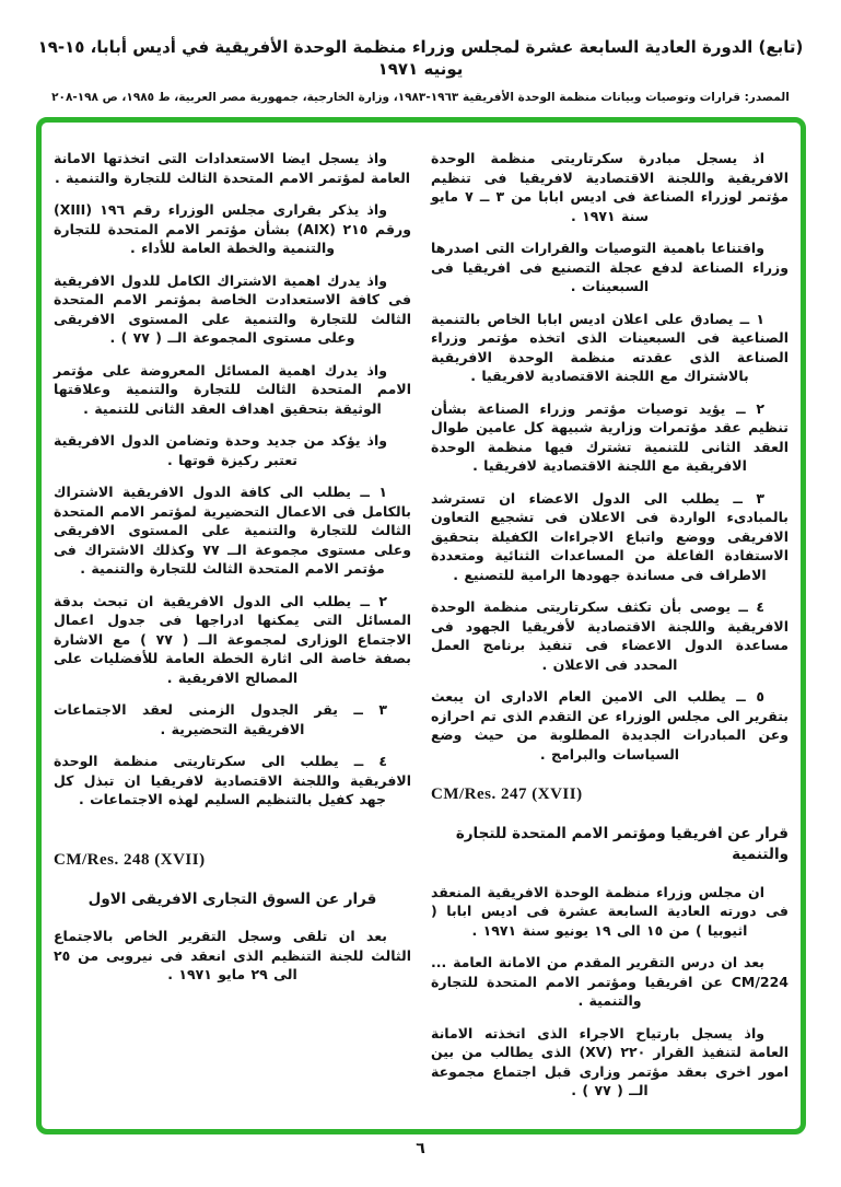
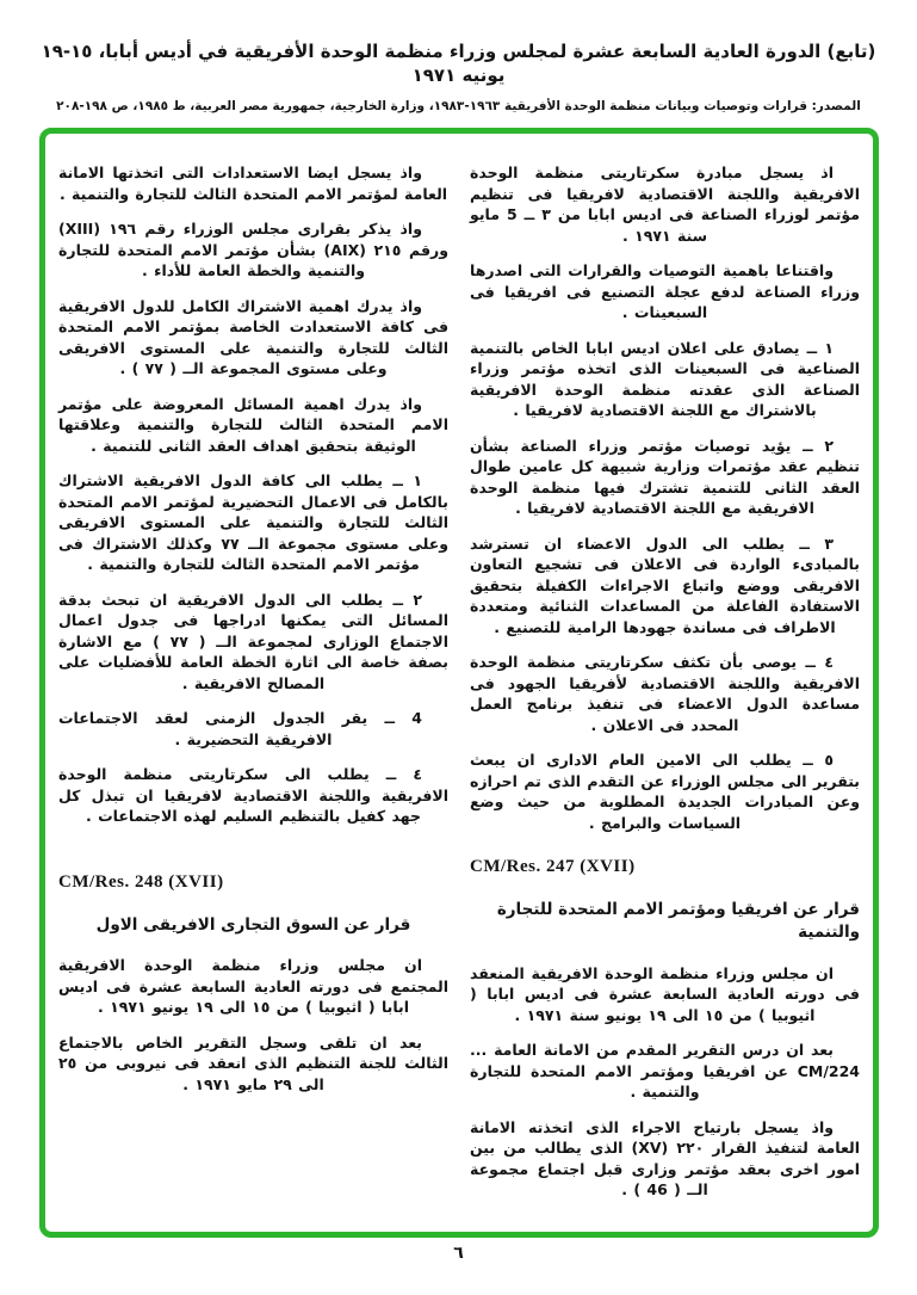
  (تابع) الدورة العادية السابعة عشرة لمجلس وزراء منظمة الوحدة الأفريقية في أديس أبابا، ١٥-١٩ يونيه ١٩٧١
  المصدر: قرارات وتوصيات وبيانات منظمة الوحدة الأفريقية ١٩٦٣-١٩٨٣، وزارة الخارجية، جمهورية مصر العربية، ط ١٩٨٥، ص ١٩٨-٢٠٨
- اذ يسجل مبادرة سكرتاريتى منظمة الوحدة الافريقية واللجنة الاقتصادية لافريقيا فى تنظيم مؤتمر لوزراء الصناعة فى اديس ابابا من ٣ ــ ٧ مايو سنة ١٩٧١ .
+ اذ يسجل مبادرة سكرتاريتى منظمة الوحدة الافريقية واللجنة الاقتصادية لافريقيا فى تنظيم مؤتمر لوزراء الصناعة فى اديس ابابا من ٣ ــ 5 مايو سنة ١٩٧١ .
  واقتناعا باهمية التوصيات والقرارات التى اصدرها وزراء الصناعة لدفع عجلة التصنيع فى افريقيا فى السبعينات .
  ١ ــ يصادق على اعلان اديس ابابا الخاص بالتنمية الصناعية فى السبعينات الذى اتخذه مؤتمر وزراء الصناعة الذى عقدته منظمة الوحدة الافريقية بالاشتراك مع اللجنة الاقتصادية لافريقيا .
  ٢ ــ يؤيد توصيات مؤتمر وزراء الصناعة بشأن تنظيم عقد مؤتمرات وزارية شبيهة كل عامين طوال العقد الثانى للتنمية تشترك فيها منظمة الوحدة الافريقية مع اللجنة الاقتصادية لافريقيا .
  ٣ ــ يطلب الى الدول الاعضاء ان تسترشد بالمبادىء الواردة فى الاعلان فى تشجيع التعاون الافريقى ووضع واتباع الاجراءات الكفيلة بتحقيق الاستفادة الفاعلة من المساعدات الثنائية ومتعددة الاطراف فى مساندة جهودها الرامية للتصنيع .
  ٤ ــ يوصى بأن تكثف سكرتاريتى منظمة الوحدة الافريقية واللجنة الاقتصادية لأفريقيا الجهود فى مساعدة الدول الاعضاء فى تنفيذ برنامج العمل المحدد فى الاعلان .
  ٥ ــ يطلب الى الامين العام الادارى ان يبعث بتقرير الى مجلس الوزراء عن التقدم الذى تم احرازه وعن المبادرات الجديدة المطلوبة من حيث وضع السياسات والبرامج .
  CM/Res. 247 (XVII)
  قرار عن افريقيا ومؤتمر الامم المتحدة للتجارة والتنمية
  ان مجلس وزراء منظمة الوحدة الافريقية المنعقد فى دورته العادية السابعة عشرة فى اديس ابابا ( اثيوبيا ) من ١٥ الى ١٩ يونيو سنة ١٩٧١ .
  بعد ان درس التقرير المقدم من الامانة العامة ... CM/224 عن افريقيا ومؤتمر الامم المتحدة للتجارة والتنمية .
- واذ يسجل بارتياح الاجراء الذى اتخذته الامانة العامة لتنفيذ القرار ٢٢٠ (XV) الذى يطالب من بين امور اخرى بعقد مؤتمر وزارى قبل اجتماع مجموعة الــ ( ٧٧ ) .
+ واذ يسجل بارتياح الاجراء الذى اتخذته الامانة العامة لتنفيذ القرار ٢٢٠ (XV) الذى يطالب من بين امور اخرى بعقد مؤتمر وزارى قبل اجتماع مجموعة الــ ( 46 ) .
  واذ يسجل ايضا الاستعدادات التى اتخذتها الامانة العامة لمؤتمر الامم المتحدة الثالث للتجارة والتنمية .
  واذ يذكر بقرارى مجلس الوزراء رقم ١٩٦ (XIII) ورقم ٢١٥ (AIX) بشأن مؤتمر الامم المتحدة للتجارة والتنمية والخطة العامة للأداء .
  واذ يدرك اهمية الاشتراك الكامل للدول الافريقية فى كافة الاستعدادت الخاصة بمؤتمر الامم المتحدة الثالث للتجارة والتنمية على المستوى الافريقى وعلى مستوى المجموعة الــ ( ٧٧ ) .
  واذ يدرك اهمية المسائل المعروضة على مؤتمر الامم المتحدة الثالث للتجارة والتنمية وعلاقتها الوثيقة بتحقيق اهداف العقد الثانى للتنمية .
- واذ يؤكد من جديد وحدة وتضامن الدول الافريقية تعتبر ركيزة قوتها .
  ١ ــ يطلب الى كافة الدول الافريقية الاشتراك بالكامل فى الاعمال التحضيرية لمؤتمر الامم المتحدة الثالث للتجارة والتنمية على المستوى الافريقى وعلى مستوى مجموعة الــ ٧٧ وكذلك الاشتراك فى مؤتمر الامم المتحدة الثالث للتجارة والتنمية .
  ٢ ــ يطلب الى الدول الافريقية ان تبحث بدقة المسائل التى يمكنها ادراجها فى جدول اعمال الاجتماع الوزارى لمجموعة الــ ( ٧٧ ) مع الاشارة بصفة خاصة الى اثارة الخطة العامة للأفضليات على المصالح الافريقية .
- ٣ ــ يقر الجدول الزمنى لعقد الاجتماعات الافريقية التحضيرية .
+ 4 ــ يقر الجدول الزمنى لعقد الاجتماعات الافريقية التحضيرية .
  ٤ ــ يطلب الى سكرتاريتى منظمة الوحدة الافريقية واللجنة الاقتصادية لافريقيا ان تبذل كل جهد كفيل بالتنظيم السليم لهذه الاجتماعات .
  CM/Res. 248 (XVII)
  قرار عن السوق التجارى الافريقى الاول
+ ان مجلس وزراء منظمة الوحدة الافريقية المجتمع فى دورته العادية السابعة عشرة فى اديس ابابا ( اثيوبيا ) من ١٥ الى ١٩ يونيو ١٩٧١ .
  بعد ان تلقى وسجل التقرير الخاص بالاجتماع الثالث للجنة التنظيم الذى انعقد فى نيروبى من ٢٥ الى ٢٩ مايو ١٩٧١ .
  ٦
